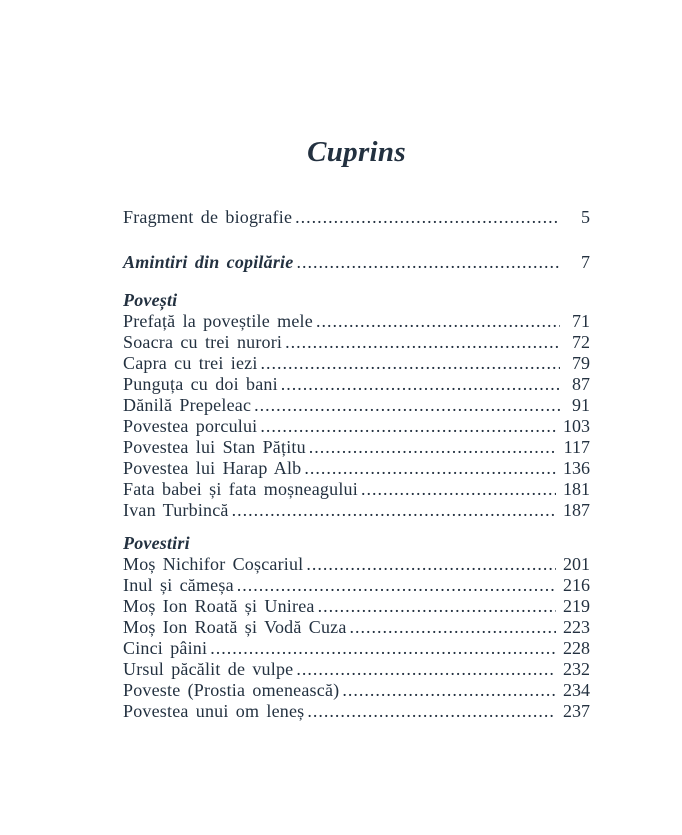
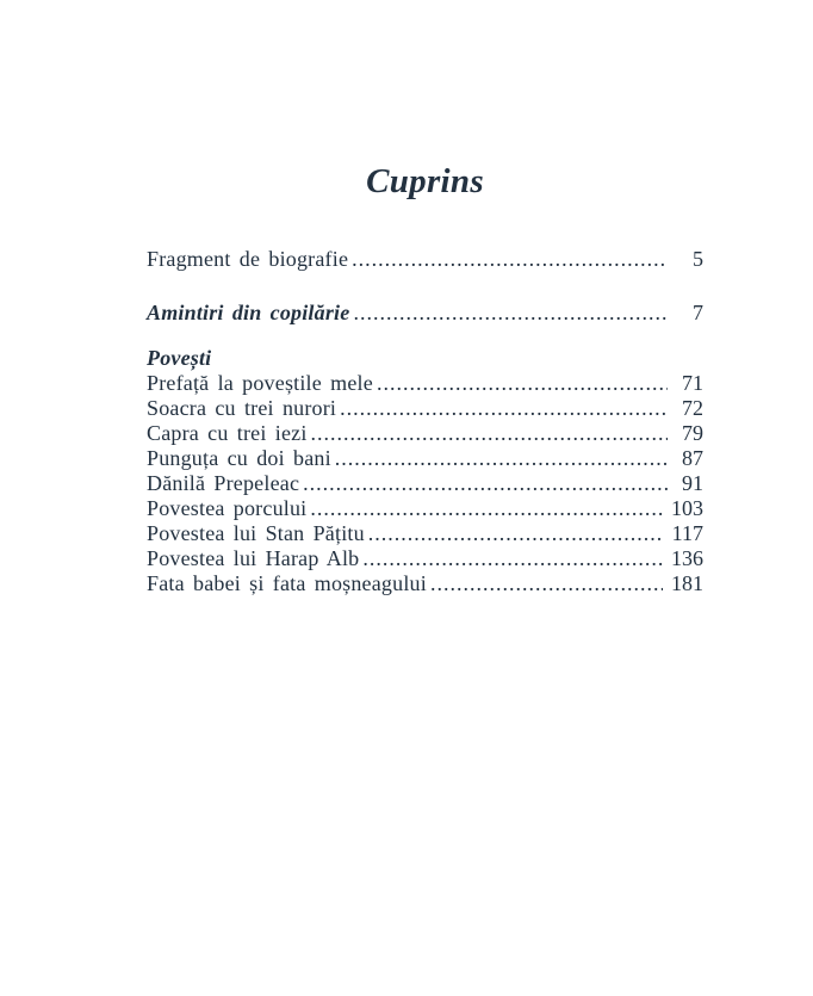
  Cuprins
  Fragment de biografie
  5
  Amintiri din copilărie
  7
  Povești
  Prefață la poveștile mele
  71
  Soacra cu trei nurori
  72
  Capra cu trei iezi
  79
  Punguța cu doi bani
  87
  Dănilă Prepeleac
  91
  Povestea porcului
  103
  Povestea lui Stan Pățitu
  117
  Povestea lui Harap Alb
  136
  Fata babei și fata moșneagului
  181
- Ivan Turbincă
- 187
- Povestiri
- Moș Nichifor Coșcariul
- 201
- Inul și cămeșa
- 216
- Moș Ion Roată și Unirea
- 219
- Moș Ion Roată și Vodă Cuza
- 223
- Cinci pâini
- 228
- Ursul păcălit de vulpe
- 232
- Poveste (Prostia omenească)
- 234
- Povestea unui om leneș
- 237
